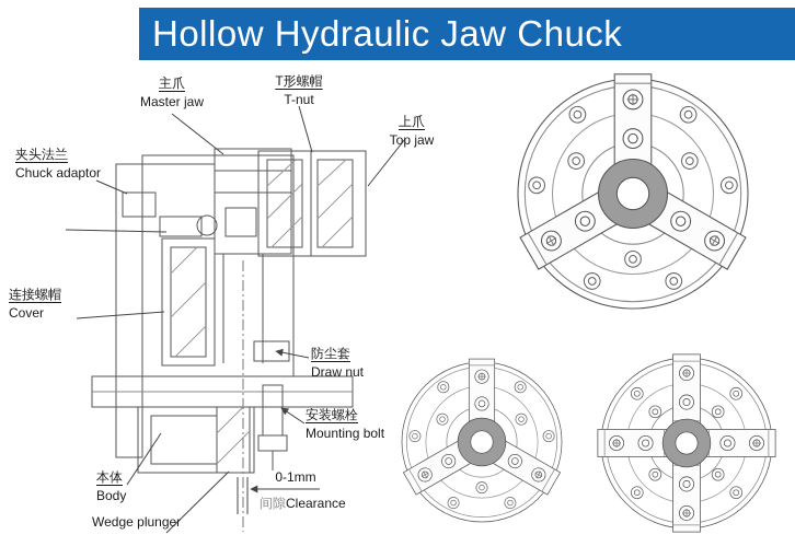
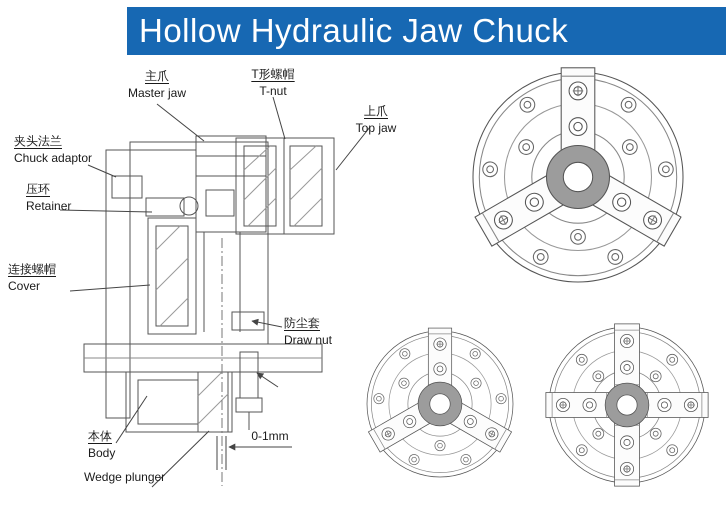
  Hollow Hydraulic Jaw Chuck
  主爪
  Master jaw
  T形螺帽
  T-nut
  上爪
  Top jaw
  夹头法兰
  Chuck adaptor
+ 压环
+ Retainer
  连接螺帽
  Cover
  防尘套
  Draw nut
- 安装螺栓
- Mounting bolt
  本体
  Body
  Wedge plunger
  0-1mm
- 间隙Clearance
